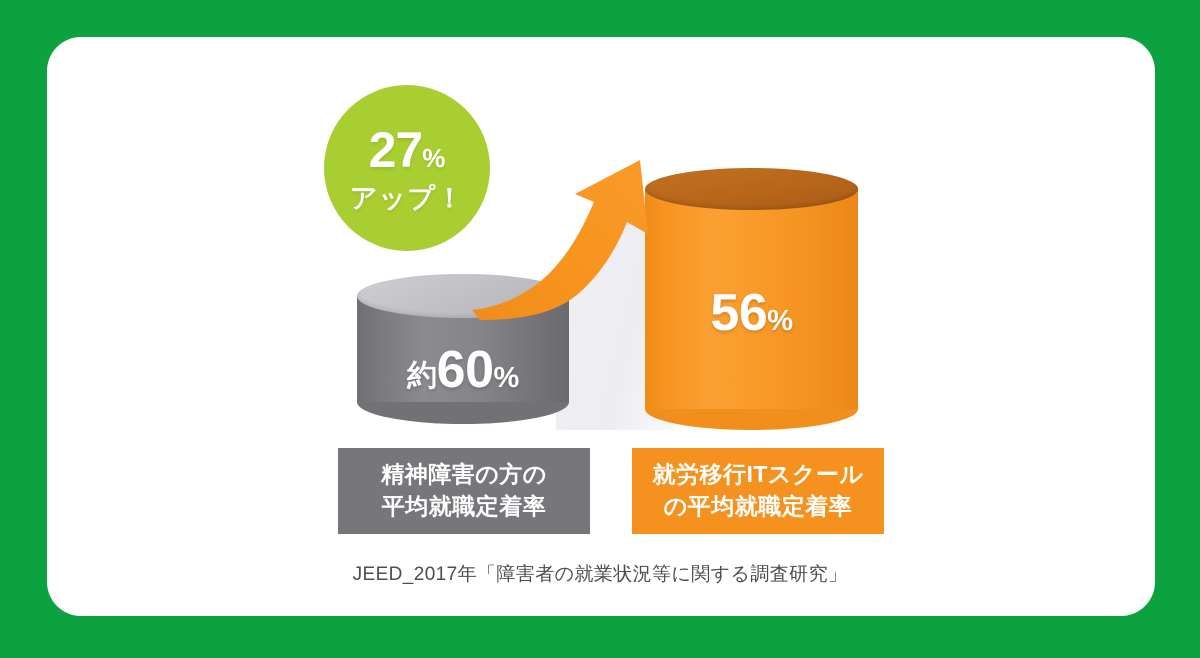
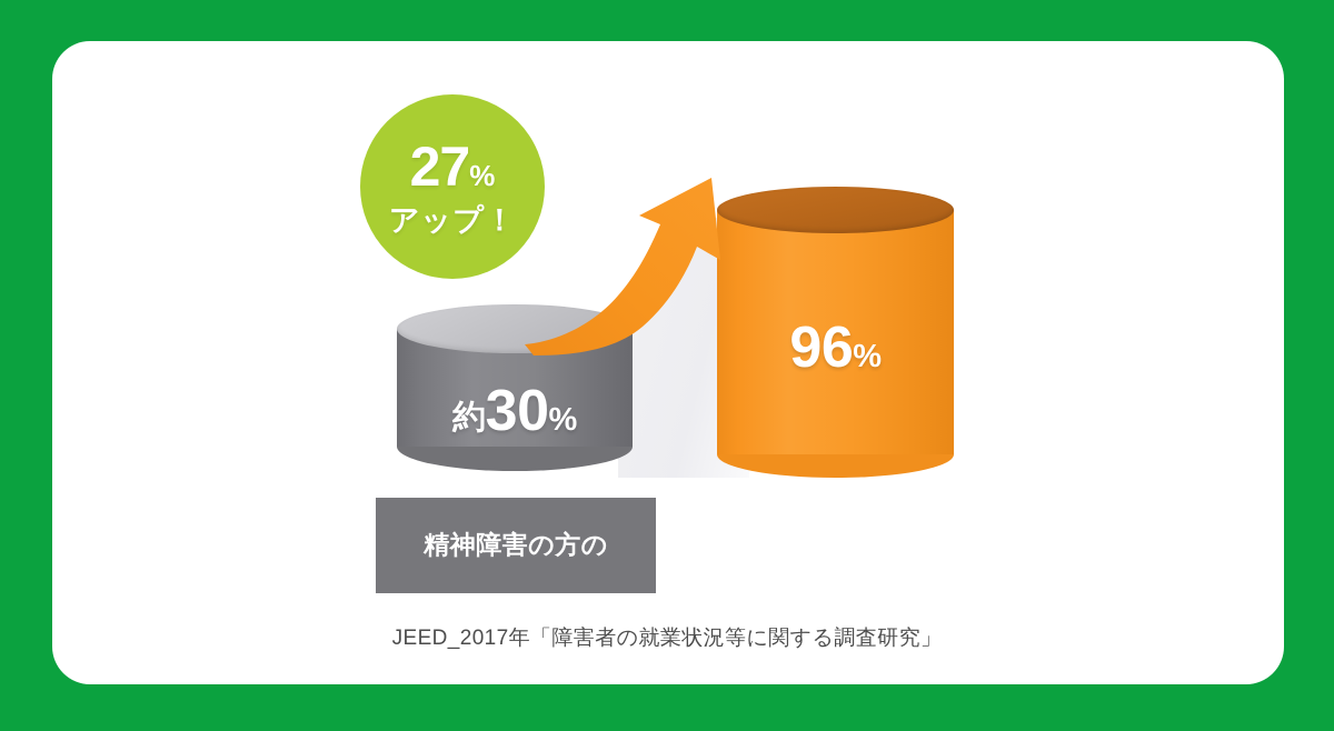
- 約60%
+ 約30%
- 56%
+ 96%
  27%
  アップ！
  精神障害の方の
- 平均就職定着率
- 就労移行ITスクール
- の平均就職定着率
  JEED_2017年「障害者の就業状況等に関する調査研究」
